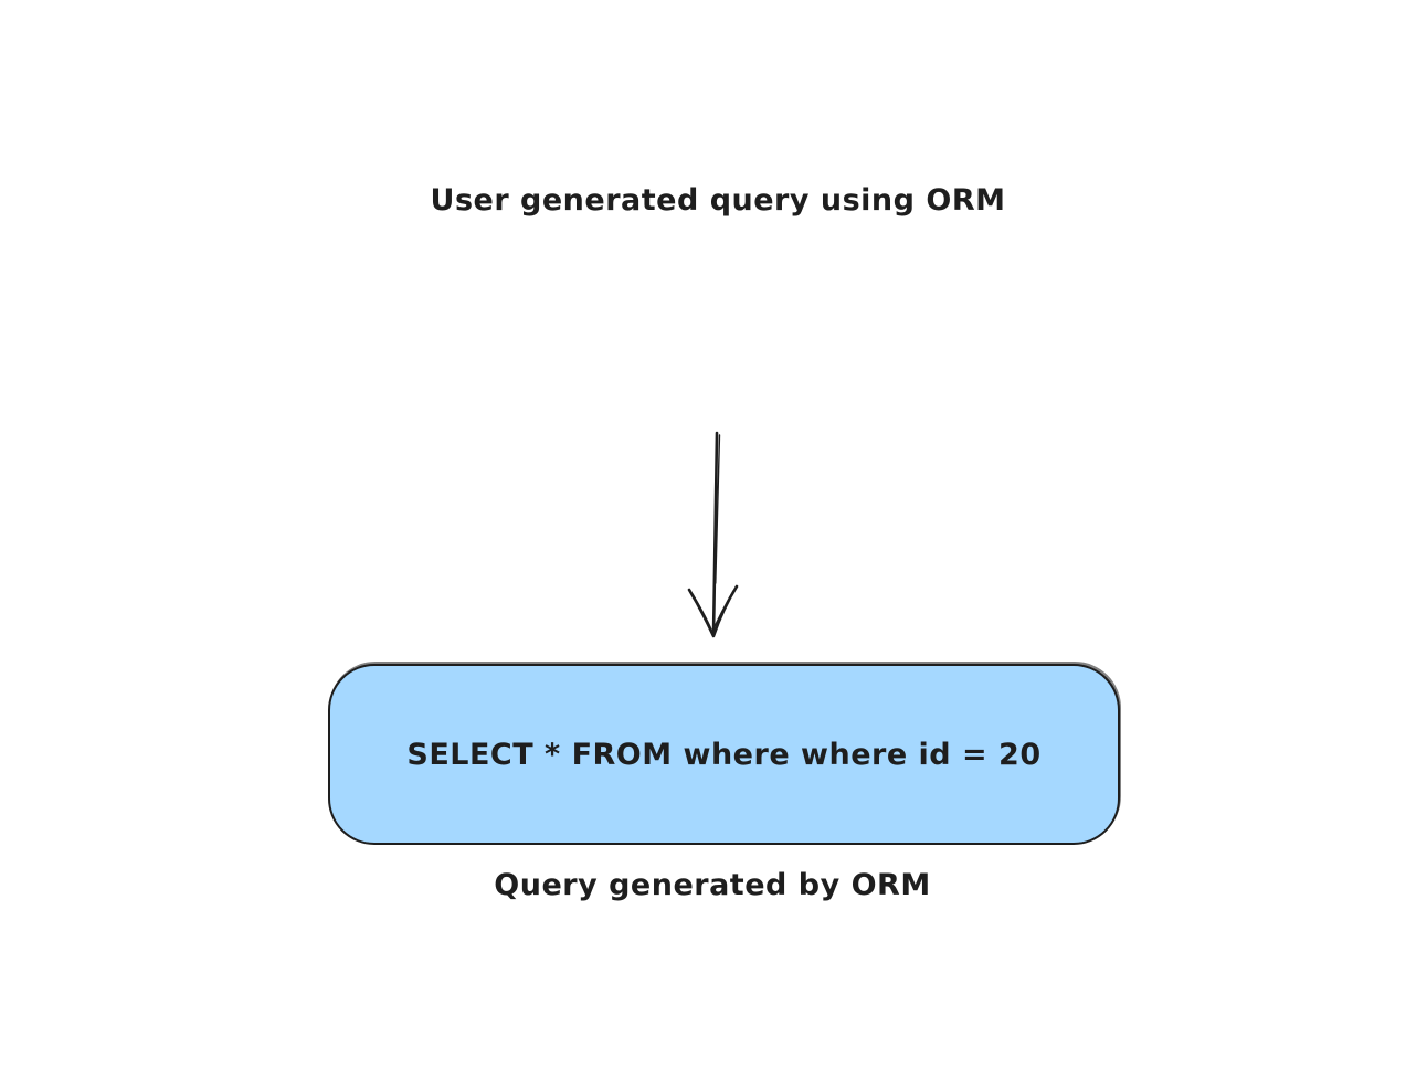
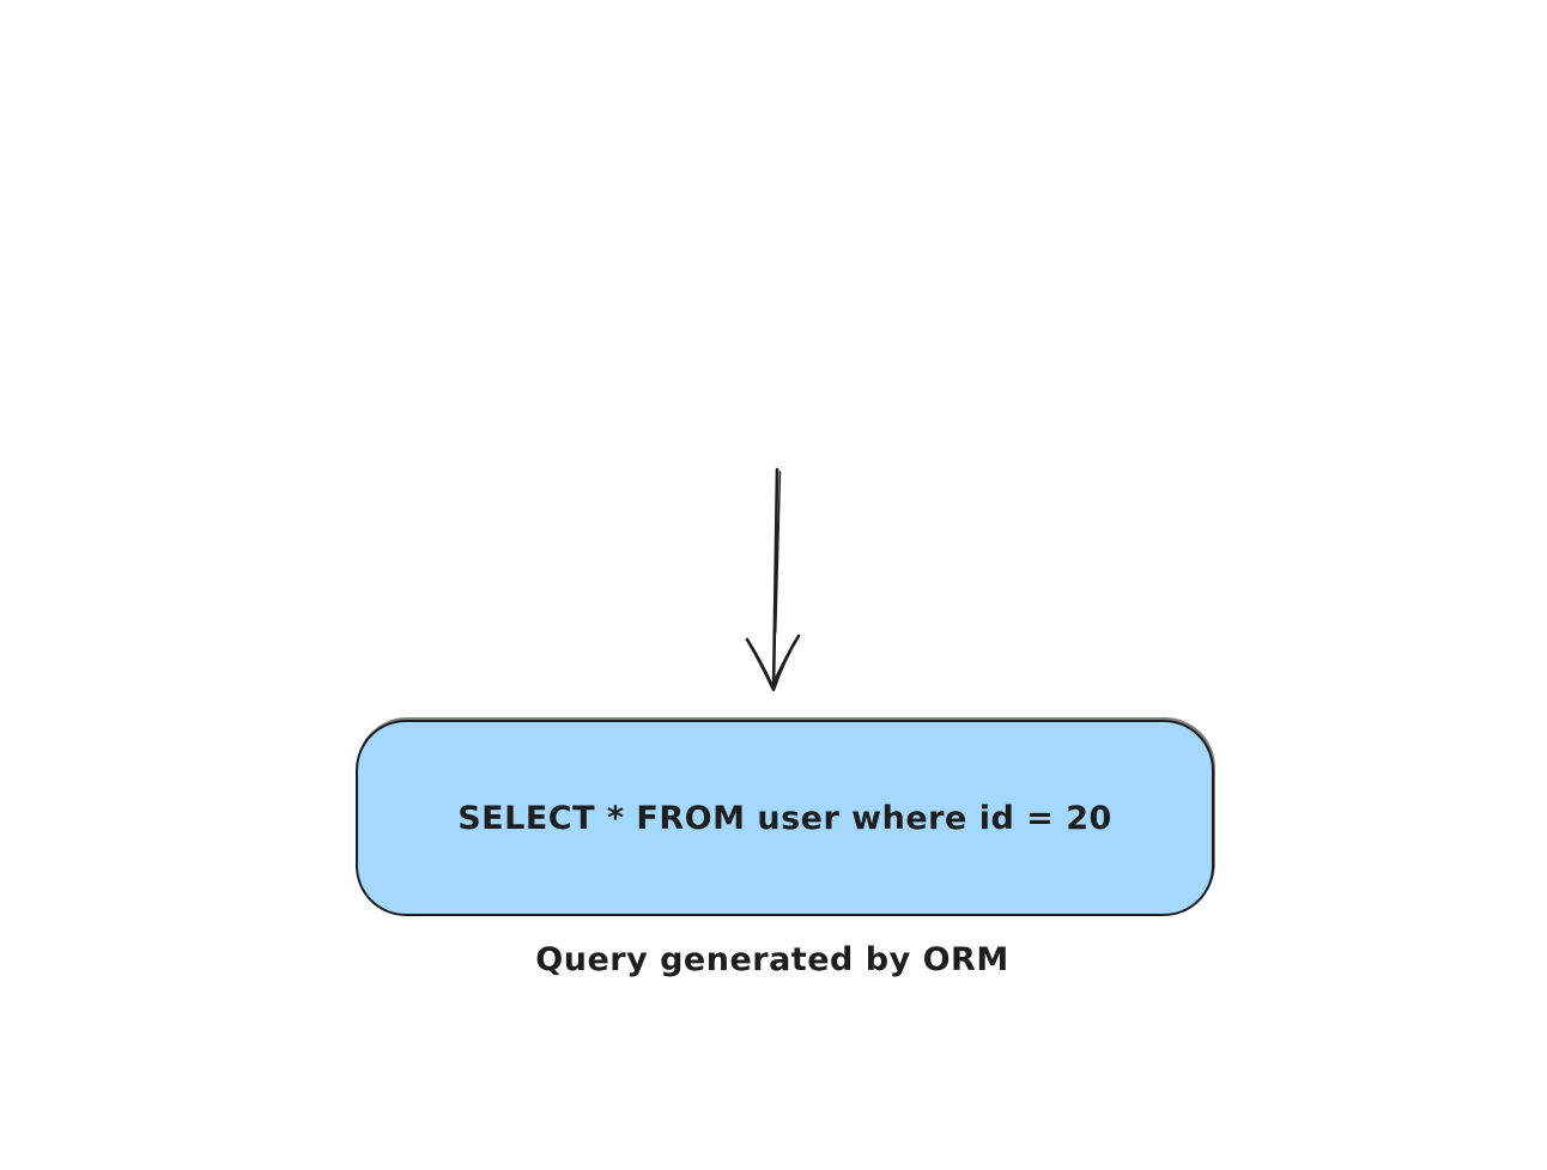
- User generated query using ORM
- SELECT * FROM where where id = 20
+ SELECT * FROM user where id = 20
  Query generated by ORM
